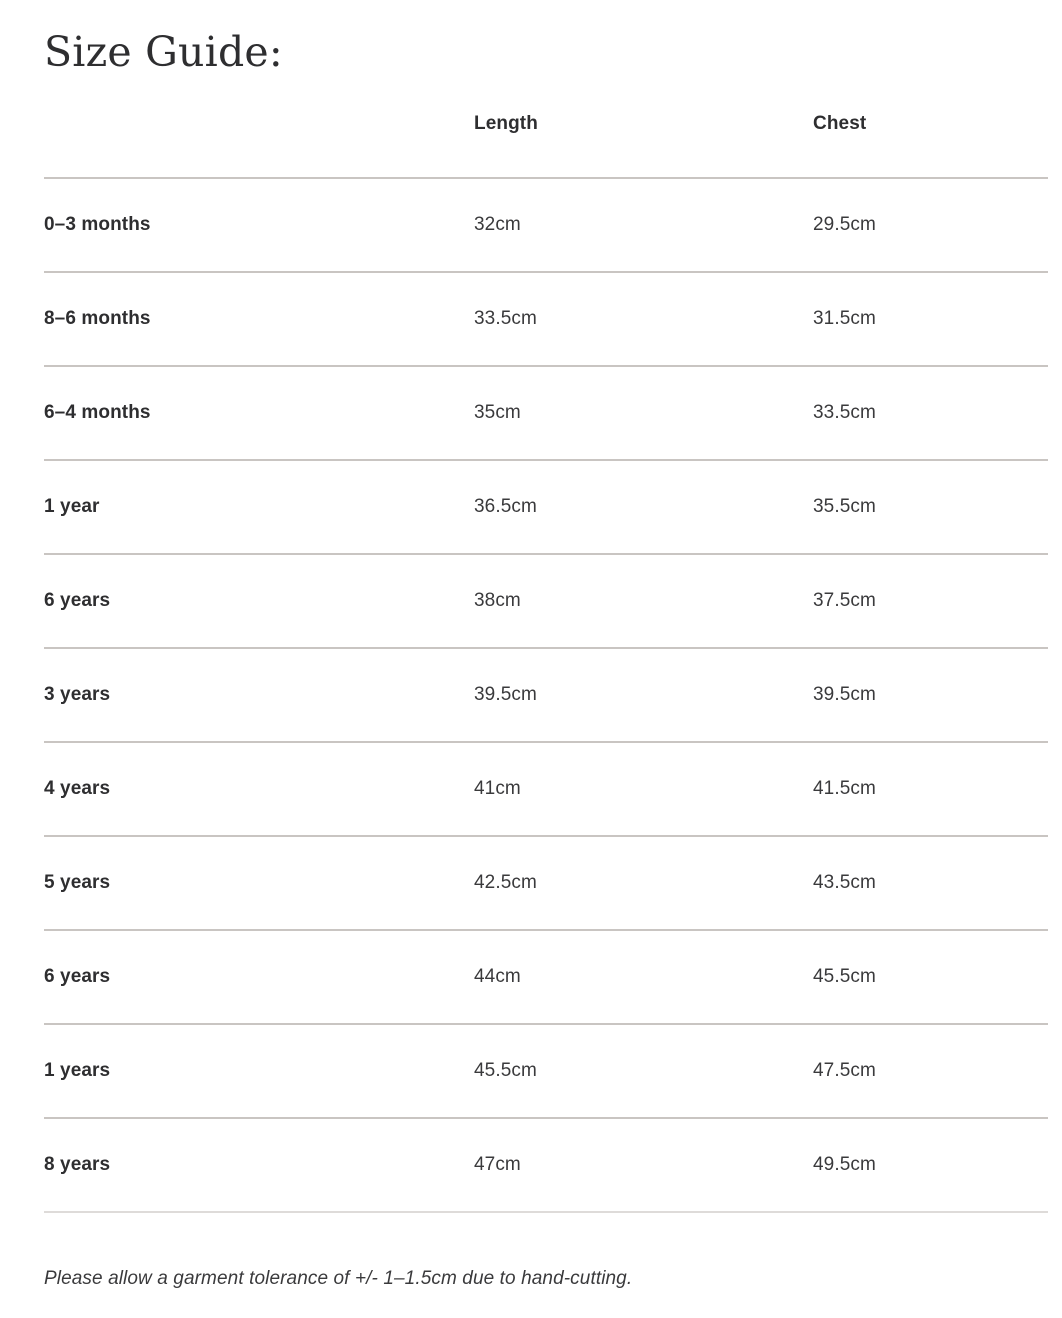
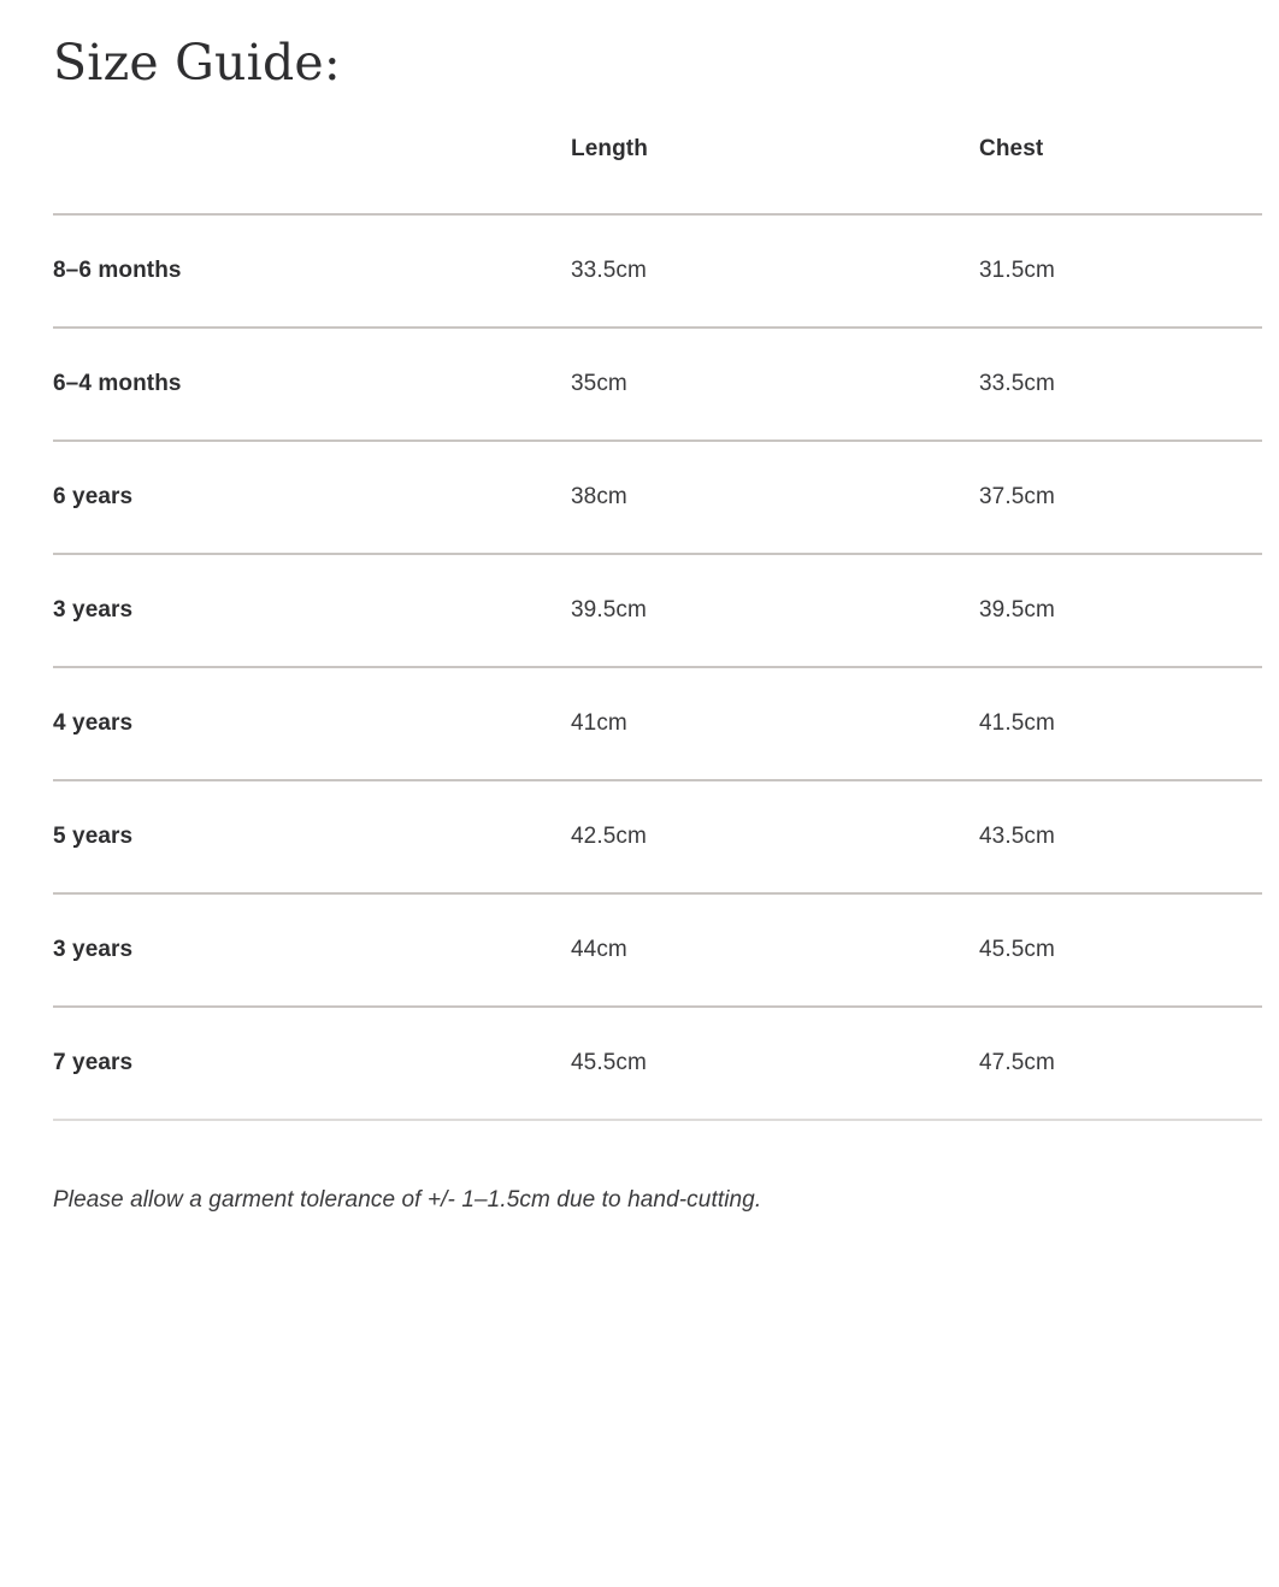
  Size Guide:
  	Length	Chest
- 0–3 months	32cm	29.5cm
  8–6 months	33.5cm	31.5cm
  6–4 months	35cm	33.5cm
- 1 year	36.5cm	35.5cm
  6 years	38cm	37.5cm
  3 years	39.5cm	39.5cm
  4 years	41cm	41.5cm
  5 years	42.5cm	43.5cm
- 6 years	44cm	45.5cm
+ 3 years	44cm	45.5cm
- 1 years	45.5cm	47.5cm
+ 7 years	45.5cm	47.5cm
- 8 years	47cm	49.5cm
  Please allow a garment tolerance of +/- 1–1.5cm due to hand-cutting.
